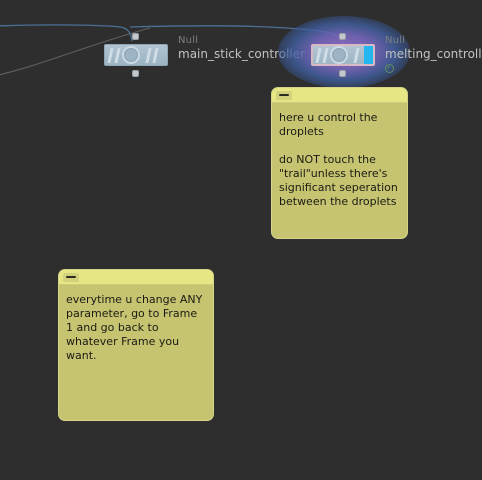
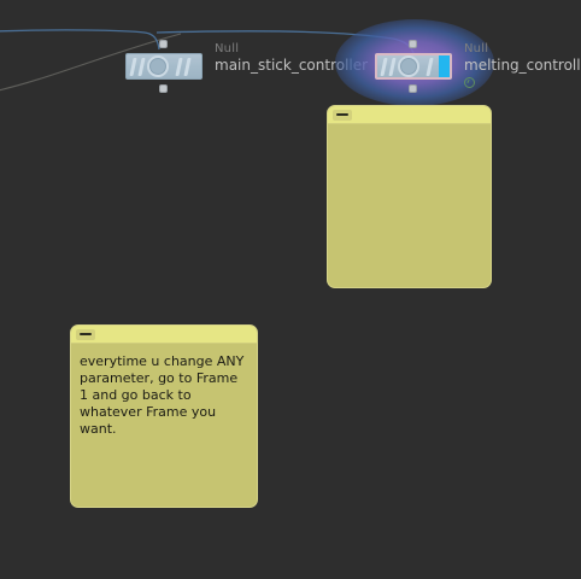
  Null
  main_stick_contr
  Null
  melting_controll
- here u control the droplets
- do NOT touch the "trail"unless there's significant seperation between the droplets
  everytime u change ANY parameter, go to Frame 1 and go back to whatever Frame you want.
